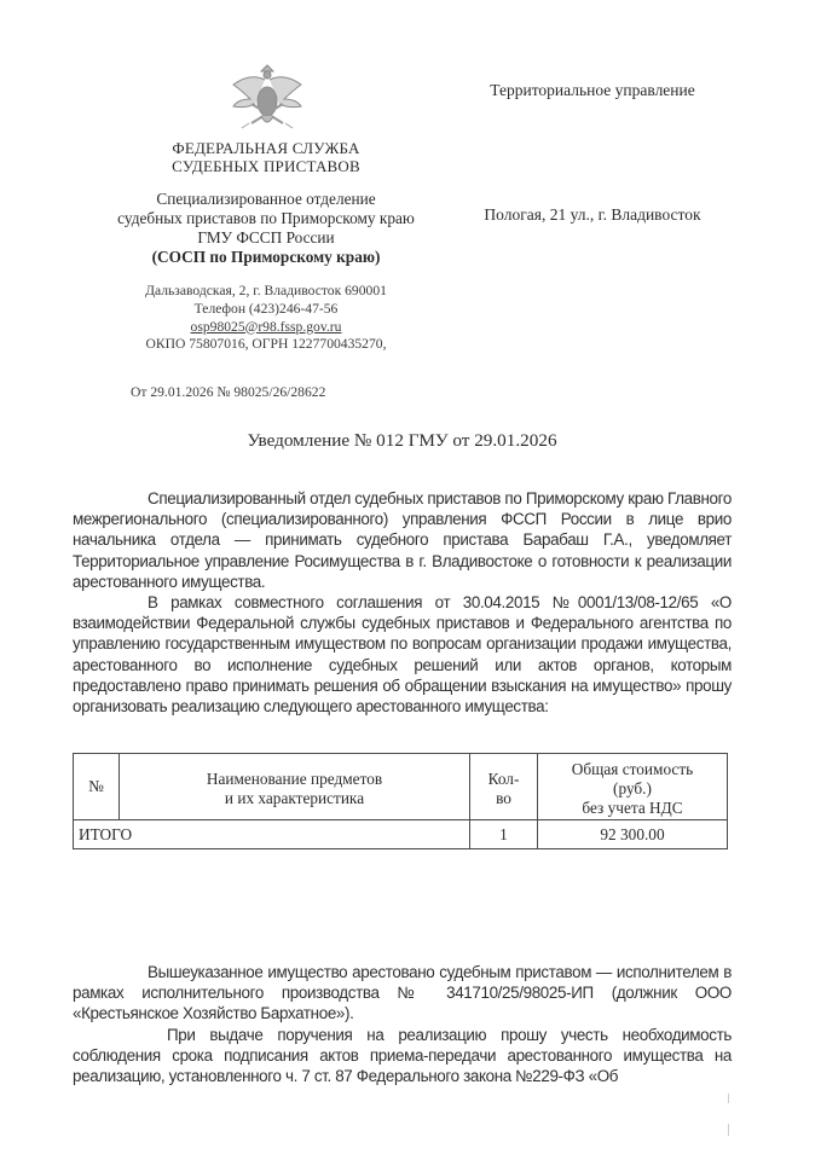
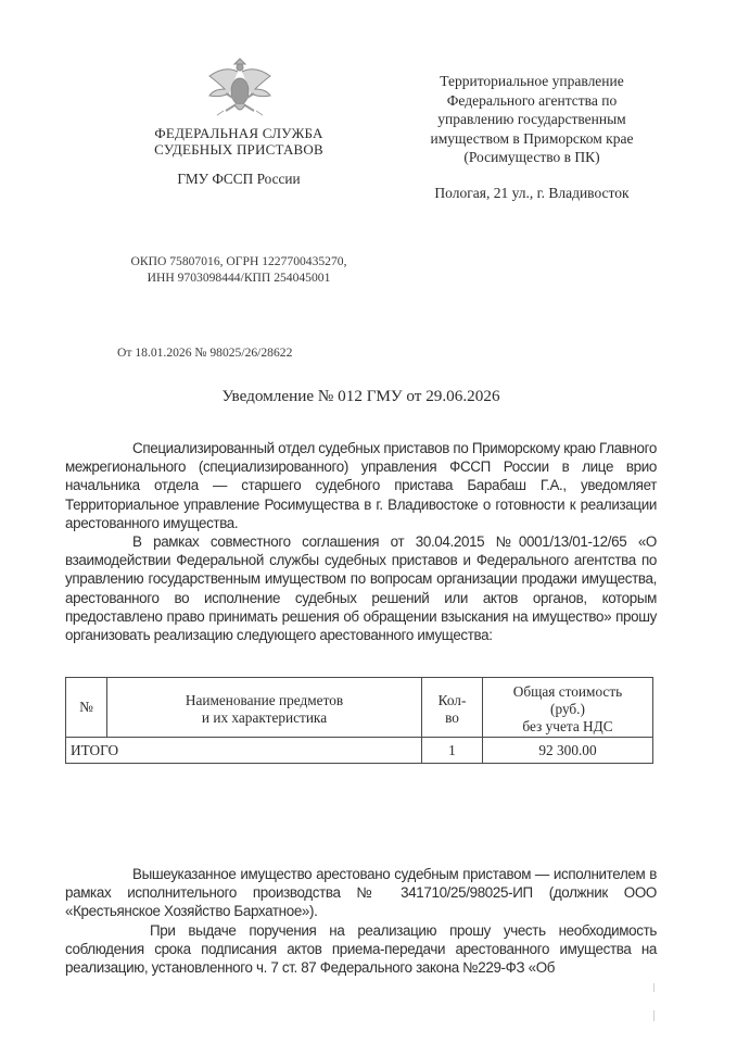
  ФЕДЕРАЛЬНАЯ СЛУЖБА
  СУДЕБНЫХ ПРИСТАВОВ
- Специализированное отделение
- судебных приставов по Приморскому краю
  ГМУ ФССП России
- (СОСП по Приморскому краю)
- Дальзаводская, 2, г. Владивосток 690001
- Телефон (423)246-47-56
- osp98025@r98.fssp.gov.ru
  ОКПО 75807016, ОГРН 1227700435270,
+ ИНН 9703098444/КПП 254045001
- От 29.01.2026 № 98025/26/28622
+ От 18.01.2026 № 98025/26/28622
  Территориальное управление
+ Федерального агентства по
+ управлению государственным
+ имуществом в Приморском крае
+ (Росимущество в ПК)
  Пологая, 21 ул., г. Владивосток
- Уведомление № 012 ГМУ от 29.01.2026
+ Уведомление № 012 ГМУ от 29.06.2026
- Специализированный отдел судебных приставов по Приморскому краю Главного межрегионального (специализированного) управления ФССП России в лице врио начальника отдела — принимать судебного пристава Барабаш Г.А., уведомляет Территориальное управление Росимущества в г. Владивостоке о готовности к реализации арестованного имущества.
+ Специализированный отдел судебных приставов по Приморскому краю Главного межрегионального (специализированного) управления ФССП России в лице врио начальника отдела — старшего судебного пристава Барабаш Г.А., уведомляет Территориальное управление Росимущества в г. Владивостоке о готовности к реализации арестованного имущества.
- В рамках совместного соглашения от 30.04.2015 №0001/13/08-12/65 «О взаимодействии Федеральной службы судебных приставов и Федерального агентства по управлению государственным имуществом по вопросам организации продажи имущества, арестованного во исполнение судебных решений или актов органов, которым предоставлено право принимать решения об обращении взыскания на имущество» прошу организовать реализацию следующего арестованного имущества:
+ В рамках совместного соглашения от 30.04.2015 №0001/13/01-12/65 «О взаимодействии Федеральной службы судебных приставов и Федерального агентства по управлению государственным имуществом по вопросам организации продажи имущества, арестованного во исполнение судебных решений или актов органов, которым предоставлено право принимать решения об обращении взыскания на имущество» прошу организовать реализацию следующего арестованного имущества:
  №	Наименование предметов и их характеристика	Кол- во	Общая стоимость (руб.) без учета НДС
  ИТОГО	1	92 300.00
  Вышеуказанное имущество арестовано судебным приставом — исполнителем в рамках исполнительного производства № 341710/25/98025-ИП (должник ООО «Крестьянское Хозяйство Бархатное»).
  При выдаче поручения на реализацию прошу учесть необходимость соблюдения срока подписания актов приема-передачи арестованного имущества на реализацию, установленного ч. 7 ст. 87 Федерального закона №229-ФЗ «Об
